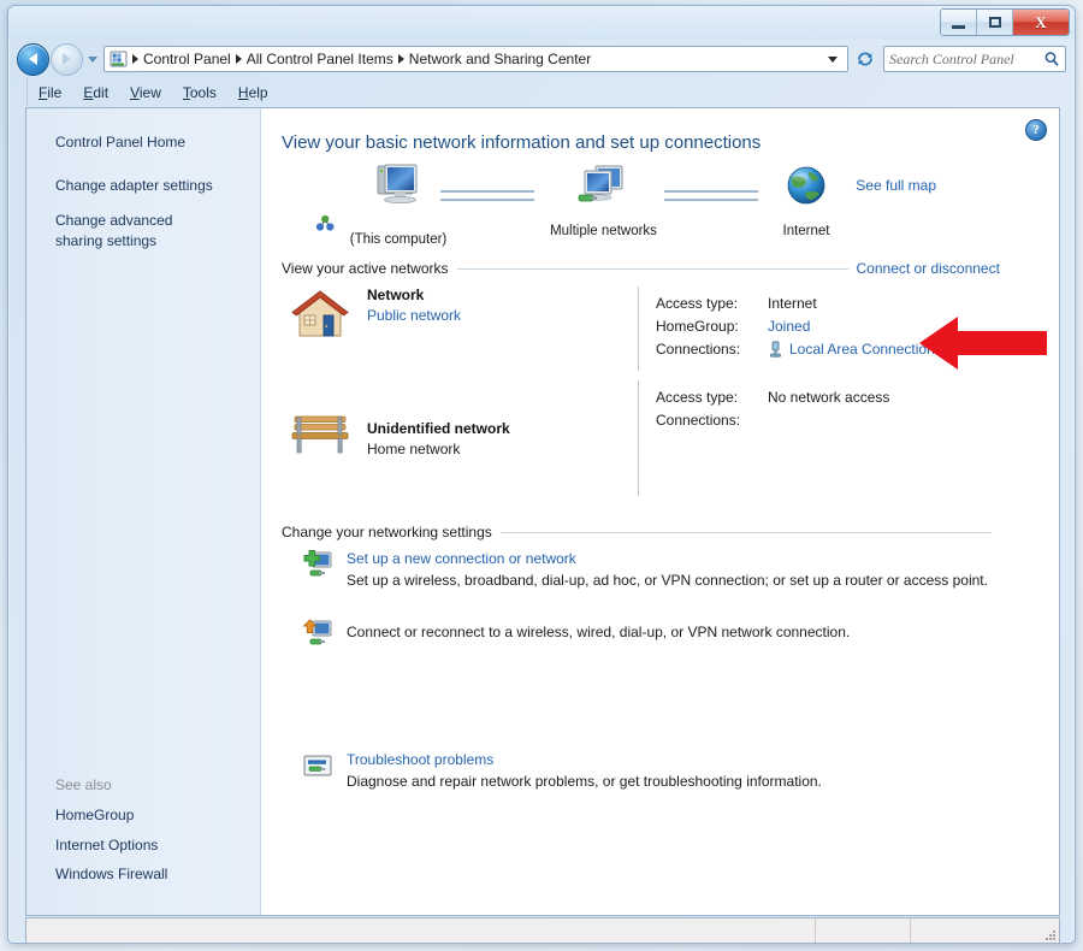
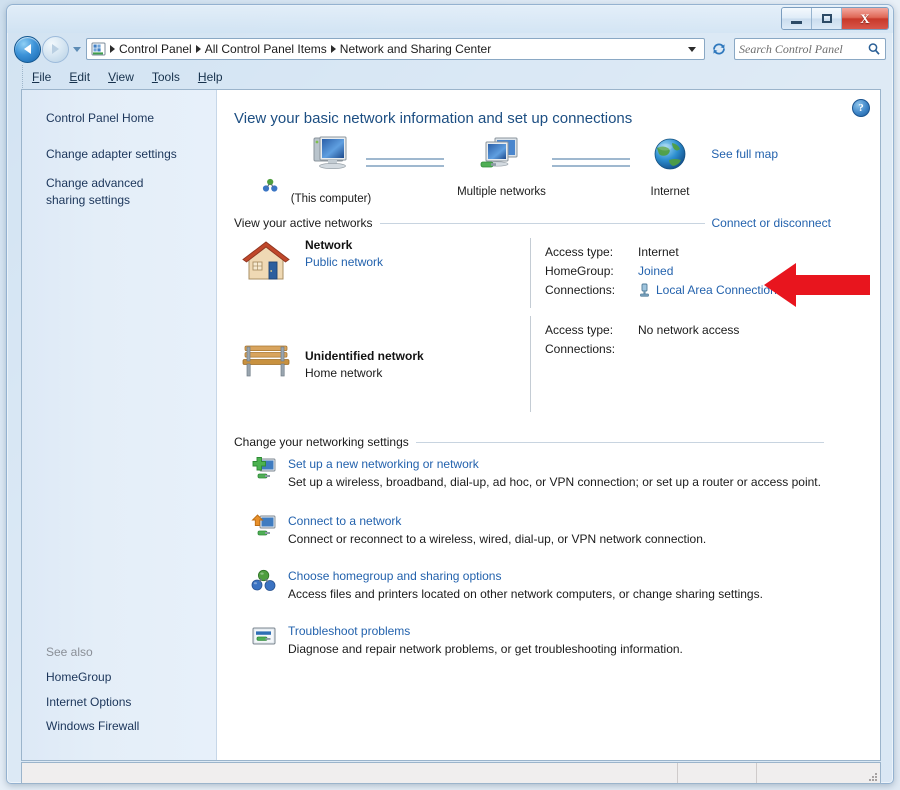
  X
  Control Panel
  All Control Panel Items
  Network and Sharing Center
  Search Control Panel
  File
  Edit
  View
  Tools
  Help
  Control Panel Home
  Change adapter settings
  Change advanced sharing settings
  See also
  HomeGroup
  Internet Options
  Windows Firewall
  ?
  View your basic network information and set up connections
  (This computer)
  Multiple networks
  Internet
  See full map
  View your active networks
  Connect or disconnect
  Network
  Public network
  Access type:
  Internet
  HomeGroup:
  Joined
  Connections:
  Local Area Connectio
  Unidentified network
  Home network
  Access type:
  No network access
  Connections:
  Change your networking settings
- Set up a new connection or network
+ Set up a new networking or network
  Set up a wireless, broadband, dial-up, ad hoc, or VPN connection; or set up a router or access point.
+ Connect to a network
  Connect or reconnect to a wireless, wired, dial-up, or VPN network connection.
+ Choose homegroup and sharing options
+ Access files and printers located on other network computers, or change sharing settings.
  Troubleshoot problems
  Diagnose and repair network problems, or get troubleshooting information.
